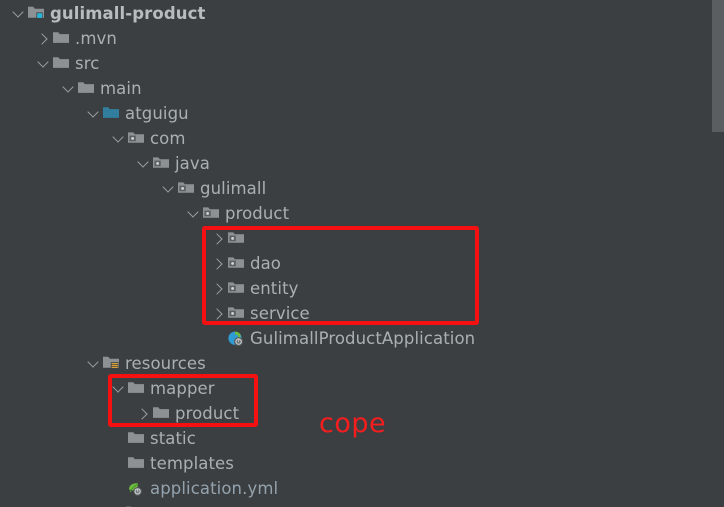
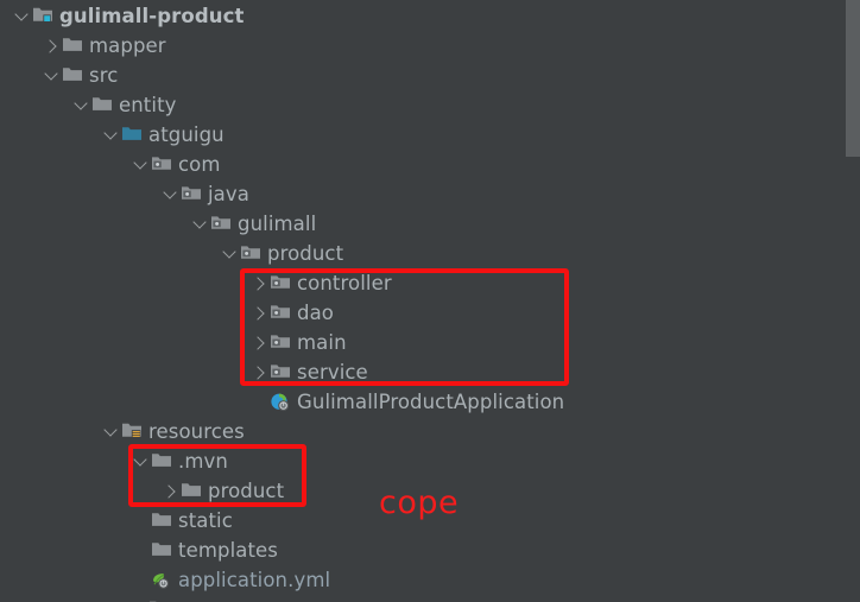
  gulimall-product
- .mvn
+ mapper
  src
- main
+ entity
  atguigu
  com
  java
  gulimall
  product
+ controller
  dao
- entity
+ main
  service
  GulimallProductApplication
  resources
- mapper
+ .mvn
  product
  static
  templates
  application.yml
  cope
